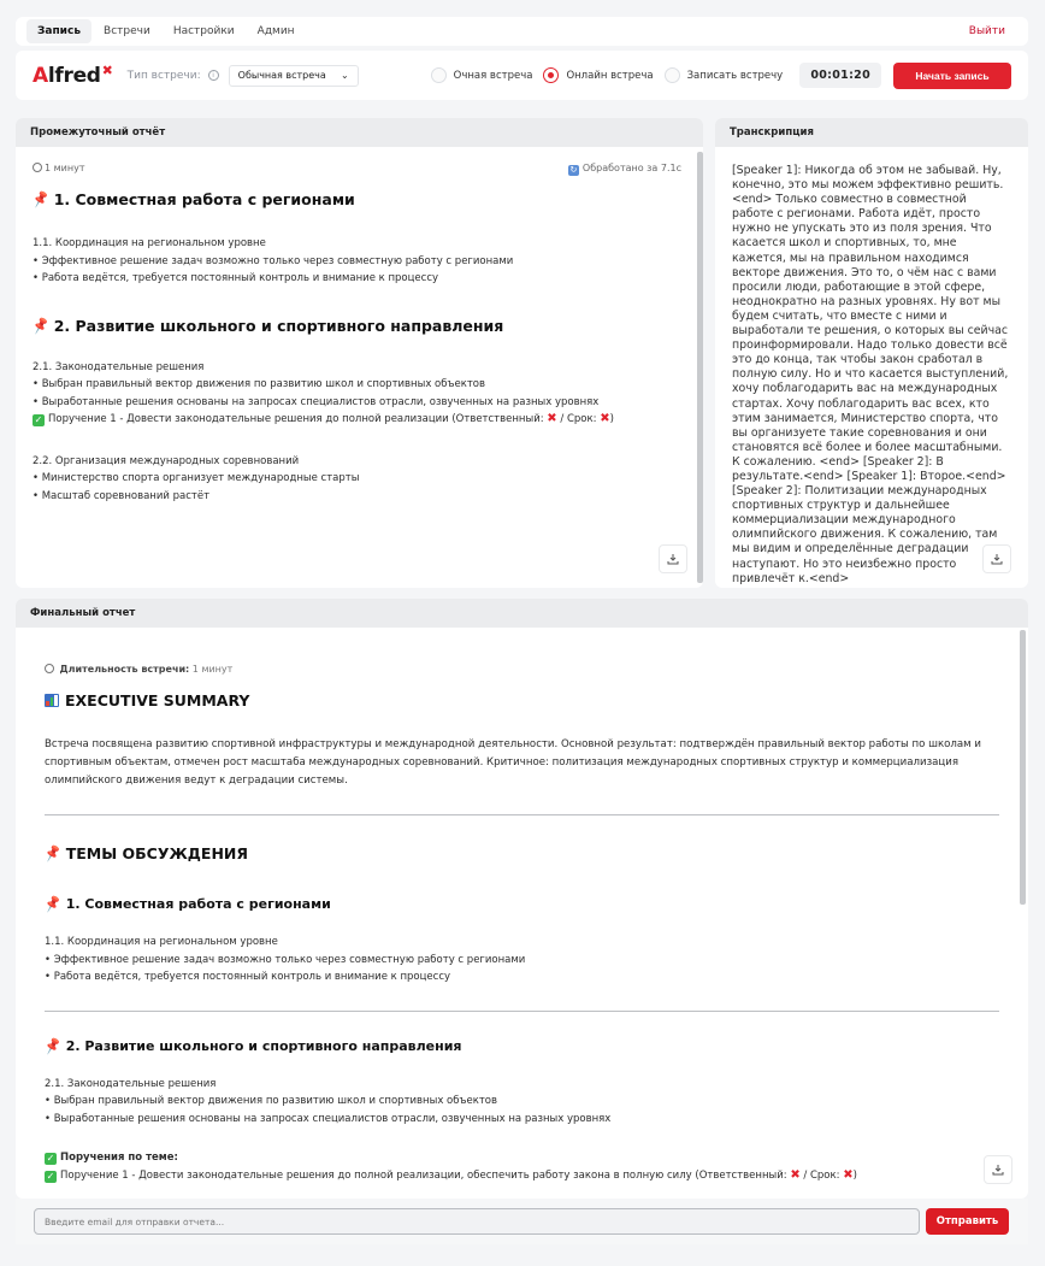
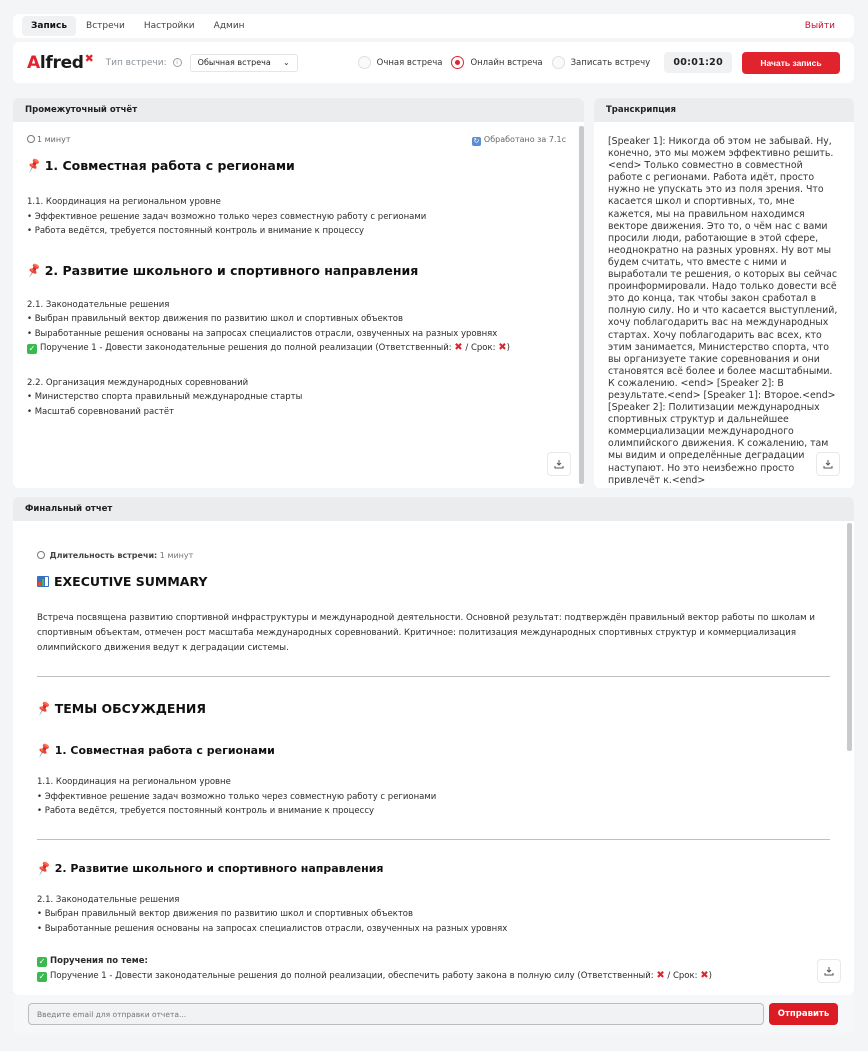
  Запись
  Встречи
  Настройки
  Админ
  Выйти
  A
  lfred
  ✖
  Тип встречи:
  Обычная встреча
  ⌄
  Очная встреча
  Онлайн встреча
  Записать встречу
  00:01:20
  Начать запись
  Промежуточный отчёт
  1 минут
  ↻ Обработано за 7.1с
  1. Совместная работа с регионами
  1.1. Координация на региональном уровне
  • Эффективное решение задач возможно только через совместную работу с регионами
  • Работа ведётся, требуется постоянный контроль и внимание к процессу
  2. Развитие школьного и спортивного направления
  2.1. Законодательные решения
  • Выбран правильный вектор движения по развитию школ и спортивных объектов
  • Выработанные решения основаны на запросах специалистов отрасли, озвученных на разных уровнях
  ✓ Поручение 1 - Довести законодательные решения до полной реализации (Ответственный: ✖ / Срок: ✖)
  2.2. Организация международных соревнований
- • Министерство спорта организует международные старты
+ • Министерство спорта правильный международные старты
  • Масштаб соревнований растёт
  Транскрипция
  [Speaker 1]: Никогда об этом не забывай. Ну, конечно, это мы можем эффективно решить. <end> Только совместно в совместной работе с регионами. Работа идёт, просто нужно не упускать это из поля зрения. Что касается школ и спортивных, то, мне кажется, мы на правильном находимся векторе движения. Это то, о чём нас с вами просили люди, работающие в этой сфере, неоднократно на разных уровнях. Ну вот мы будем считать, что вместе с ними и выработали те решения, о которых вы сейчас проинформировали. Надо только довести всё это до конца, так чтобы закон сработал в полную силу. Но и что касается выступлений, хочу поблагодарить вас на международных стартах. Хочу поблагодарить вас всех, кто этим занимается, Министерство спорта, что вы организуете такие соревнования и они становятся всё более и более масштабными. К сожалению. <end> [Speaker 2]: В результате.<end> [Speaker 1]: Второе.<end> [Speaker 2]: Политизации международных спортивных структур и дальнейшее коммерциализации международного олимпийского движения. К сожалению, там мы видим и определённые деградации наступают. Но это неизбежно просто привлечёт к.<end>
  Финальный отчет
  Длительность встречи: 1 минут
  EXECUTIVE SUMMARY
  Встреча посвящена развитию спортивной инфраструктуры и международной деятельности. Основной результат: подтверждён правильный вектор работы по школам и спортивным объектам, отмечен рост масштаба международных соревнований. Критичное: политизация международных спортивных структур и коммерциализация олимпийского движения ведут к деградации системы.
  ТЕМЫ ОБСУЖДЕНИЯ
  1. Совместная работа с регионами
  1.1. Координация на региональном уровне
  • Эффективное решение задач возможно только через совместную работу с регионами
  • Работа ведётся, требуется постоянный контроль и внимание к процессу
  2. Развитие школьного и спортивного направления
  2.1. Законодательные решения
  • Выбран правильный вектор движения по развитию школ и спортивных объектов
  • Выработанные решения основаны на запросах специалистов отрасли, озвученных на разных уровнях
  ✓ Поручения по теме:
  ✓ Поручение 1 - Довести законодательные решения до полной реализации, обеспечить работу закона в полную силу (Ответственный: ✖ / Срок: ✖)
  Введите email для отправки отчета...
  Отправить
